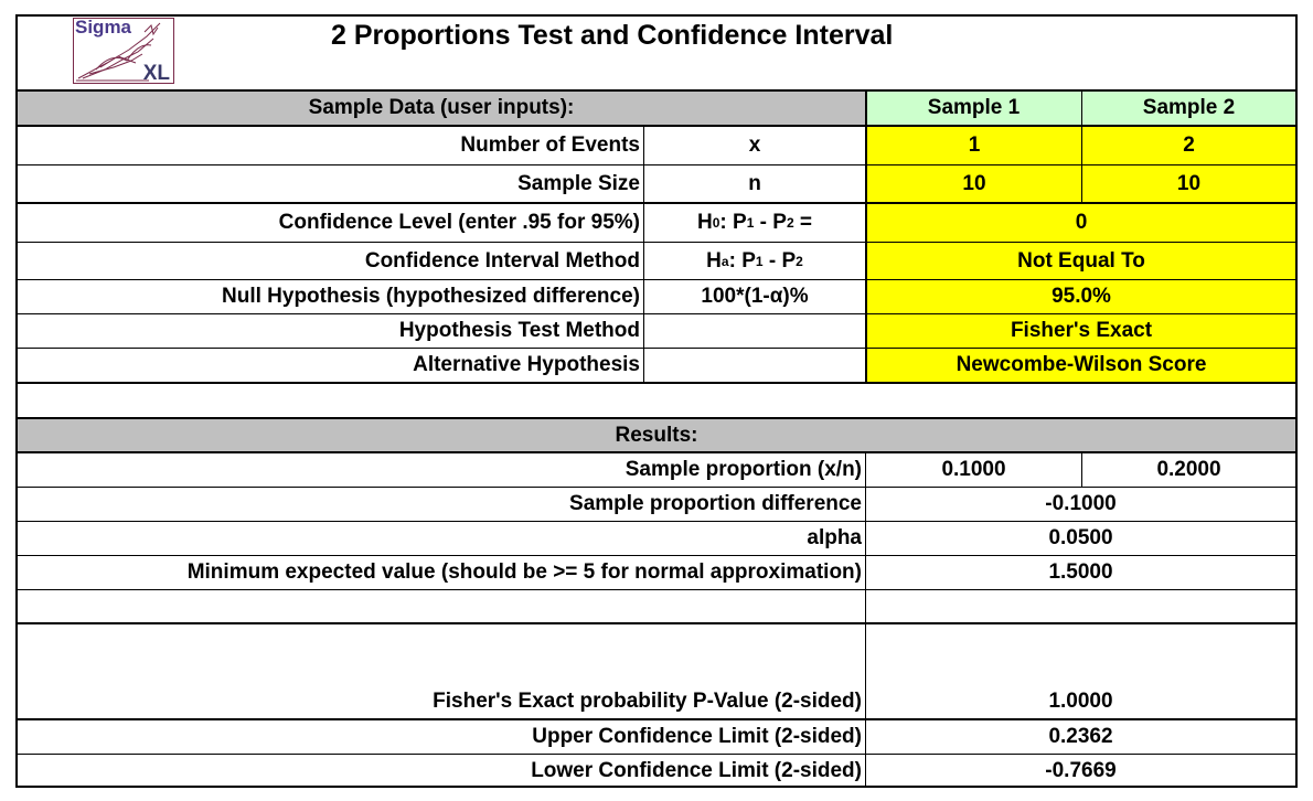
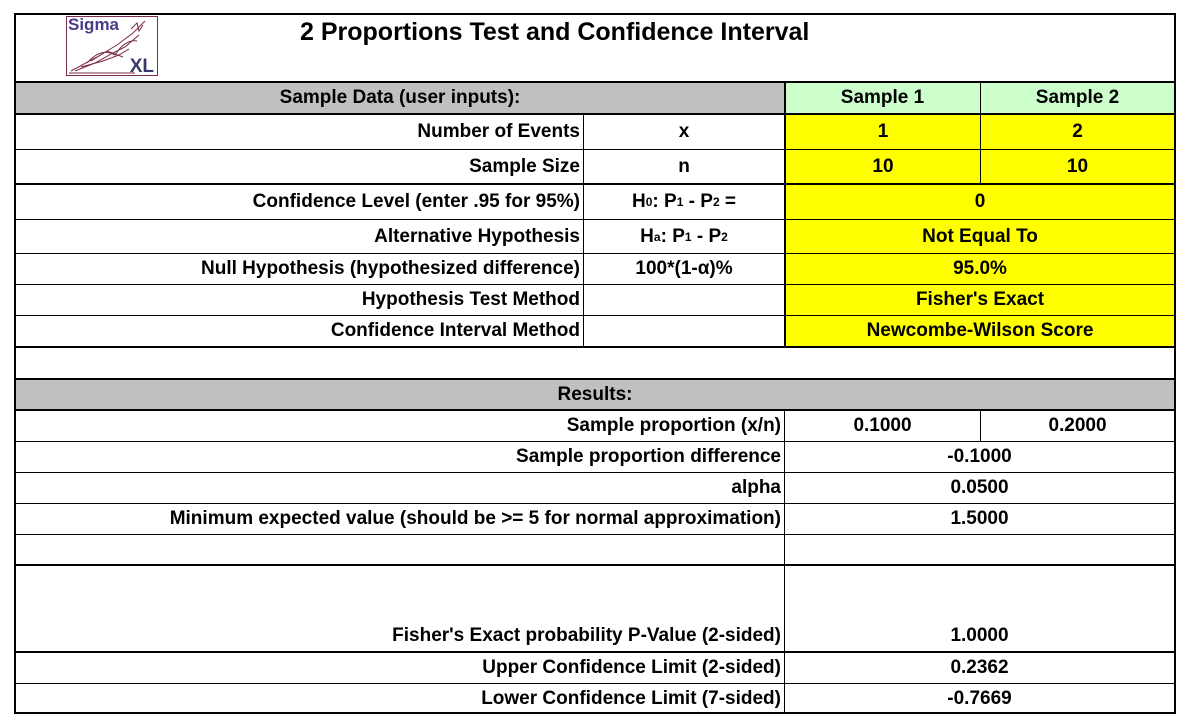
  Sigma
  XL
  2 Proportions Test and Confidence Interval
  Sample Data (user inputs):
  Sample 1
  Sample 2
  Number of Events
  x
  1
  2
  Sample Size
  n
  10
  10
  Confidence Level (enter .95 for 95%)
  H
  0
  : P
  1
  - P
  2
  =
  0
- Confidence Interval Method
+ Alternative Hypothesis
  H
  a
  : P
  1
  - P
  2
  Not Equal To
  Null Hypothesis (hypothesized difference)
  100*(1-α)%
  95.0%
  Hypothesis Test Method
  Fisher's Exact
- Alternative Hypothesis
+ Confidence Interval Method
  Newcombe-Wilson Score
  Results:
  Sample proportion (x/n)
  0.1000
  0.2000
  Sample proportion difference
  -0.1000
  alpha
  0.0500
  Minimum expected value (should be >= 5 for normal approximation)
  1.5000
  Fisher's Exact probability P-Value (2-sided)
  1.0000
  Upper Confidence Limit (2-sided)
  0.2362
- Lower Confidence Limit (2-sided)
+ Lower Confidence Limit (7-sided)
  -0.7669
